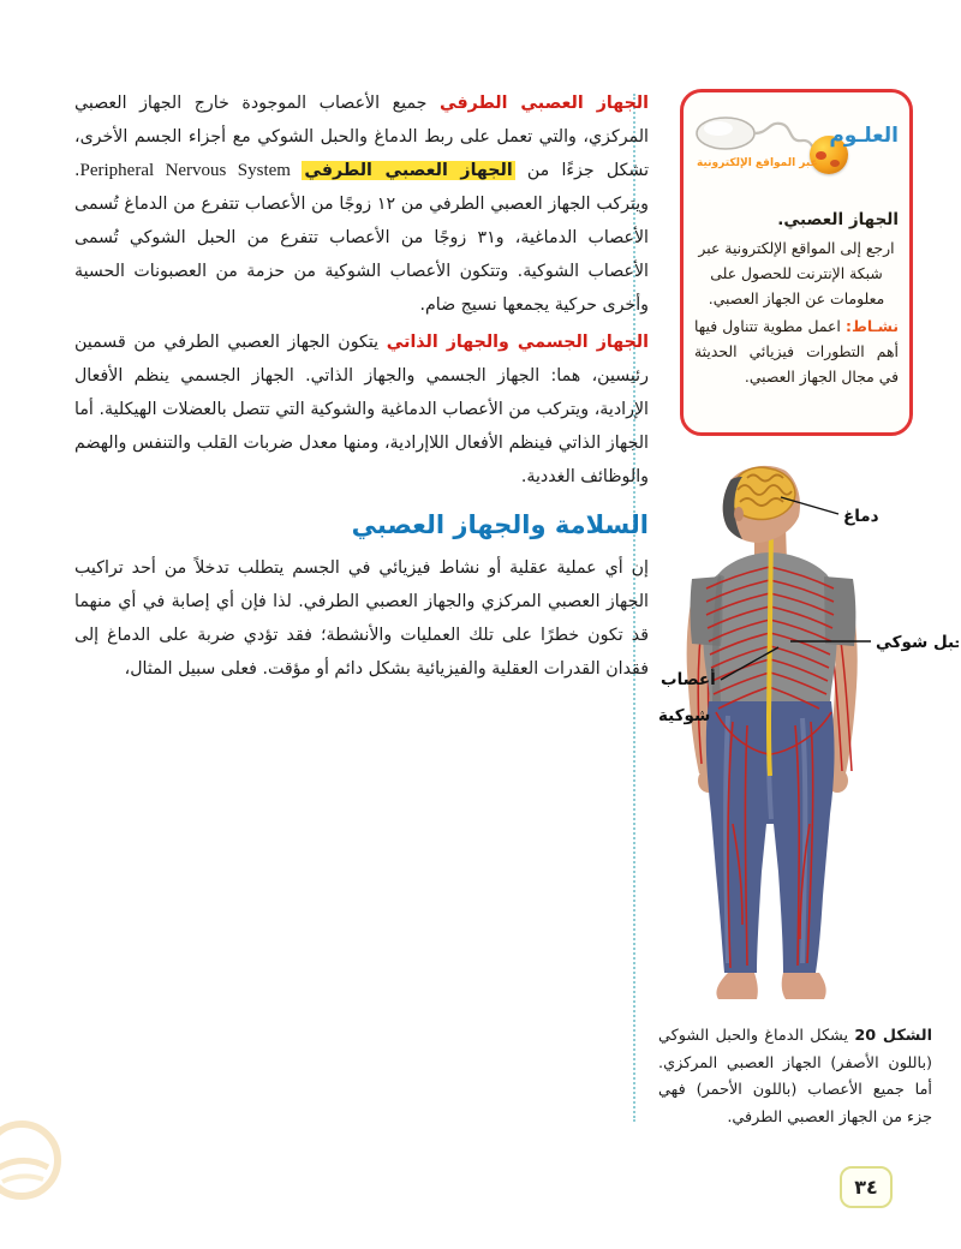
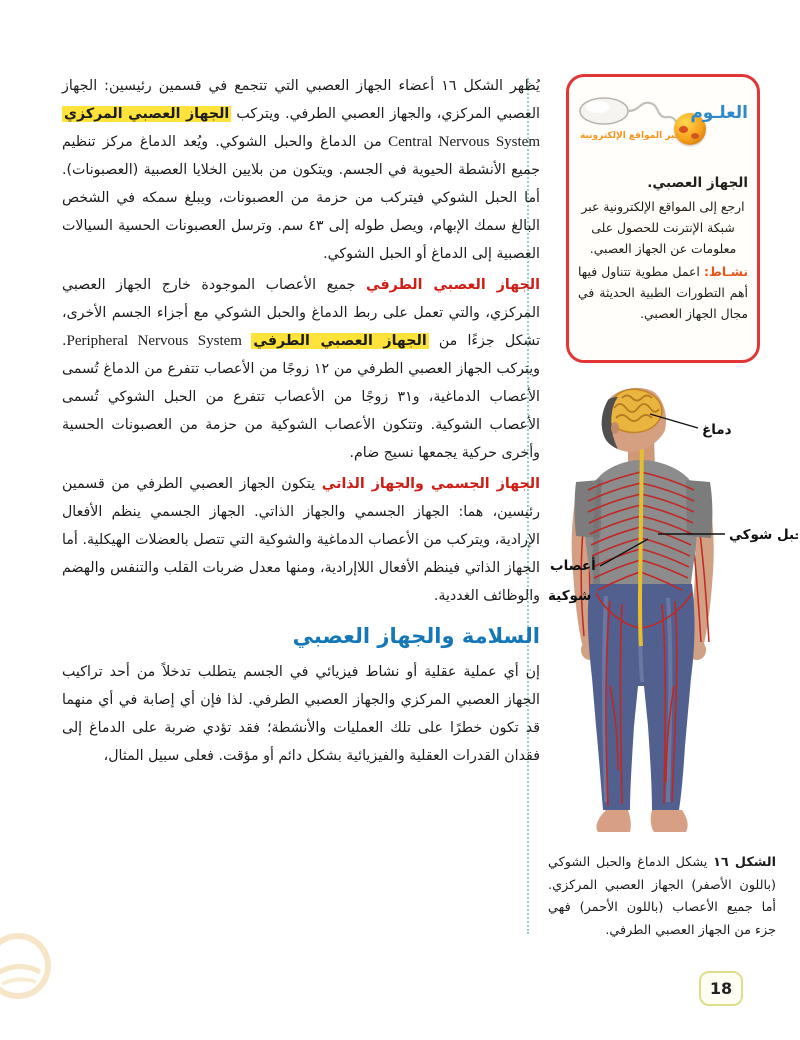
+ يُظهر الشكل ١٦ أعضاء الجهاز العصبي التي تتجمع في قسمين رئيسين: الجهاز العصبي المركزي، والجهاز العصبي الطرفي. ويتركب الجهاز العصبي المركزي Central Nervous System من الدماغ والحبل الشوكي. ويُعد الدماغ مركز تنظيم جميع الأنشطة الحيوية في الجسم. ويتكون من بلايين الخلايا العصبية (العصبونات). أما الحبل الشوكي فيتركب من حزمة من العصبونات، ويبلغ سمكه في الشخص البالغ سمك الإبهام، ويصل طوله إلى ٤٣ سم. وترسل العصبونات الحسية السيالات العصبية إلى الدماغ أو الحبل الشوكي.
  الجهاز العصبي الطرفي جميع الأعصاب الموجودة خارج الجهاز العصبي المركزي، والتي تعمل على ربط الدماغ والحبل الشوكي مع أجزاء الجسم الأخرى، تشكل جزءًا من الجهاز العصبي الطرفي Peripheral Nervous System. ويتركب الجهاز العصبي الطرفي من ١٢ زوجًا من الأعصاب تتفرع من الدماغ تُسمى الأعصاب الدماغية، و٣١ زوجًا من الأعصاب تتفرع من الحبل الشوكي تُسمى الأعصاب الشوكية. وتتكون الأعصاب الشوكية من حزمة من العصبونات الحسية وأخرى حركية يجمعها نسيج ضام.
  الجهاز الجسمي والجهاز الذاتي يتكون الجهاز العصبي الطرفي من قسمين رئيسين، هما: الجهاز الجسمي والجهاز الذاتي. الجهاز الجسمي ينظم الأفعال الإرادية، ويتركب من الأعصاب الدماغية والشوكية التي تتصل بالعضلات الهيكلية. أما الجهاز الذاتي فينظم الأفعال اللاإرادية، ومنها معدل ضربات القلب والتنفس والهضم والوظائف الغددية.
  السلامة والجهاز العصبي
  إن أي عملية عقلية أو نشاط فيزيائي في الجسم يتطلب تدخلاً من أحد تراكيب الجهاز العصبي المركزي والجهاز العصبي الطرفي. لذا فإن أي إصابة في أي منهما قد تكون خطرًا على تلك العمليات والأنشطة؛ فقد تؤدي ضربة على الدماغ إلى فقدان القدرات العقلية والفيزيائية بشكل دائم أو مؤقت. فعلى سبيل المثال،
  العلـوم
  عبر المواقع الإلكترونية
  الجهاز العصبي.
  ارجع إلى المواقع الإلكترونية عبر شبكة الإنترنت للحصول على معلومات عن الجهاز العصبي.
- نشـاط: اعمل مطوية تتناول فيها أهم التطورات فيزيائي الحديثة في مجال الجهاز العصبي.
+ نشـاط: اعمل مطوية تتناول فيها أهم التطورات الطبية الحديثة في مجال الجهاز العصبي.
  دماغ
  بل شوكي
  أعصاب
  شوكية
- الشكل 20 يشكل الدماغ والحبل الشوكي (باللون الأصفر) الجهاز العصبي المركزي. أما جميع الأعصاب (باللون الأحمر) فهي جزء من الجهاز العصبي الطرفي.
+ الشكل ١٦ يشكل الدماغ والحبل الشوكي (باللون الأصفر) الجهاز العصبي المركزي. أما جميع الأعصاب (باللون الأحمر) فهي جزء من الجهاز العصبي الطرفي.
- ٣٤
+ 18
